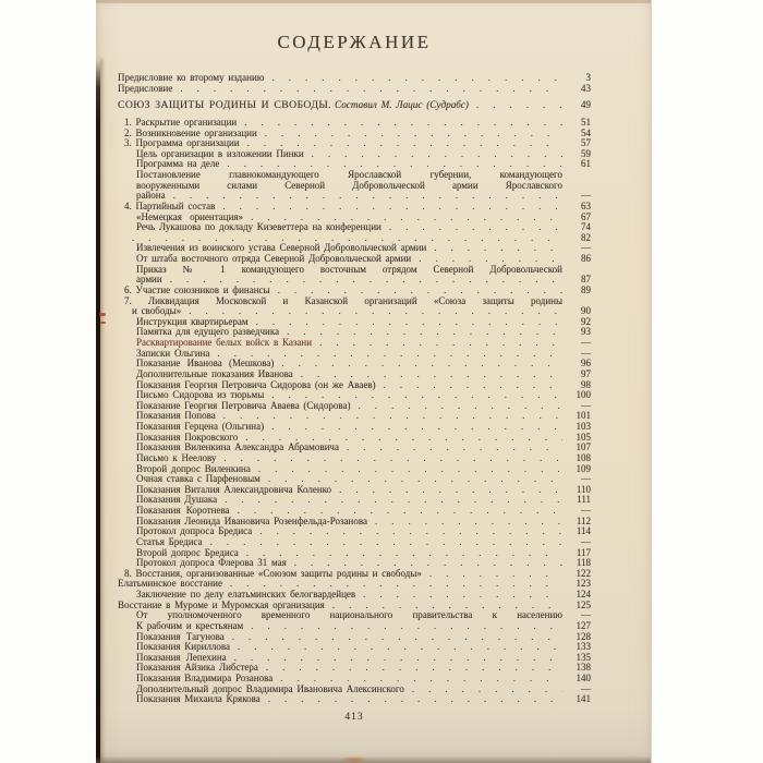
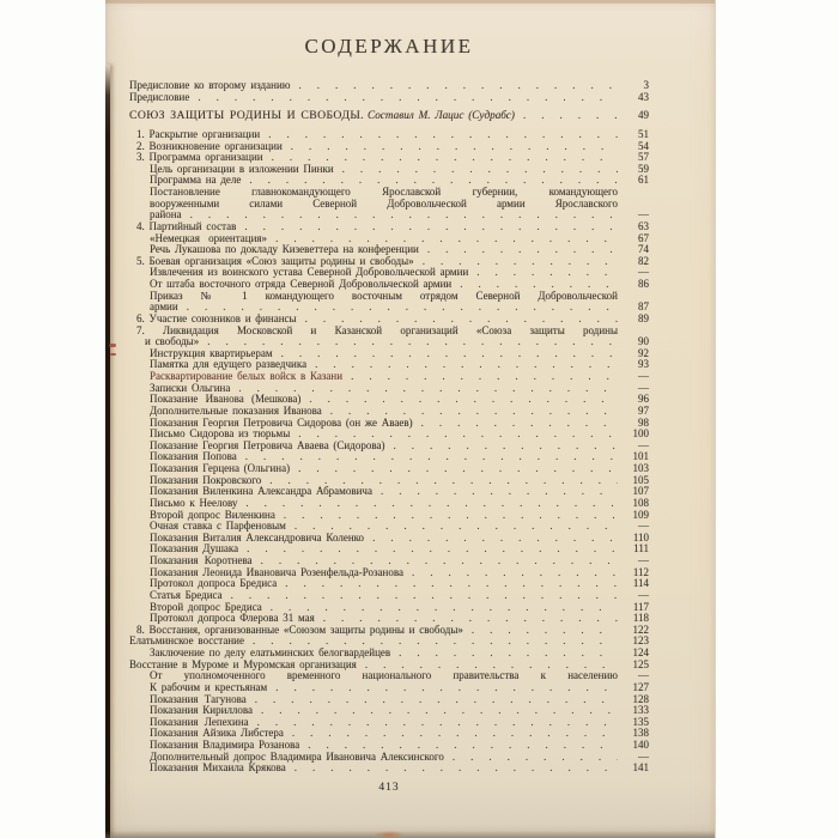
  СОДЕРЖАНИЕ
  Предисловие ко второму изданию
  3
  Предисловие
  43
  СОЮЗ ЗАЩИТЫ РОДИНЫ И СВОБОДЫ.
  Составил М. Лацис (Судрабс)
  49
  1. Раскрытие организации
  51
  2. Возникновение организации
  54
  3. Программа организации
  57
  Цель организации в изложении Пинки
  59
  Программа на деле
  61
  Постановление главнокомандующего Ярославской губернии, командующего
  вооруженными силами Северной Добровольческой армии Ярославского
  района
  —
  4. Партийный состав
  63
  «Немецкая ориентация»
  67
  Речь Лукашова по докладу Кизеветтера на конференции
  74
+ 5. Боевая организация «Союз защиты родины и свободы»
  82
  Извлечения из воинского устава Северной Добровольческой армии
  —
  От штаба восточного отряда Северной Добровольческой армии
  86
  Приказ № 1 командующего восточным отрядом Северной Добровольческой
  армии
  87
  6. Участие союзников и финансы
  89
  7. Ликвидация Московской и Казанской организаций «Союза защиты родины
  и свободы»
  90
  Инструкция квартирьерам
  92
  Памятка для едущего разведчика
  93
  Расквартирование белых войск в Казани
  —
  Записки Ольгина
  —
  Показание Иванова (Мешкова)
  96
  Дополнительные показания Иванова
  97
  Показания Георгия Петровича Сидорова (он же Аваев)
  98
  Письмо Сидорова из тюрьмы
  100
  Показание Георгия Петровича Аваева (Сидорова)
  —
  Показания Попова
  101
  Показания Герцена (Ольгина)
  103
  Показания Покровского
  105
  Показания Виленкина Александра Абрамовича
  107
  Письмо к Неелову
  108
  Второй допрос Виленкина
  109
  Очная ставка с Парфеновым
  —
  Показания Виталия Александровича Коленко
  110
  Показания Душака
  111
  Показания Коротнева
  —
  Показания Леонида Ивановича Розенфельда-Розанова
  112
  Протокол допроса Бредиса
  114
  Статья Бредиса
  —
  Второй допрос Бредиса
  117
  Протокол допроса Флерова 31 мая
  118
  8. Восстания, организованные «Союзом защиты родины и свободы»
  122
  Елатьминское восстание
  123
  Заключение по делу елатьминских белогвардейцев
  124
  Восстание в Муроме и Муромская организация
  125
  От уполномоченного временного национального правительства к населению
  —
  К рабочим и крестьянам
  127
  Показания Тагунова
  128
  Показания Кириллова
  133
  Показания Лепехина
  135
  Показания Айзика Либстера
  138
  Показания Владимира Розанова
  140
  Дополнительный допрос Владимира Ивановича Алексинского
  —
  Показания Михаила Крякова
  141
  413
